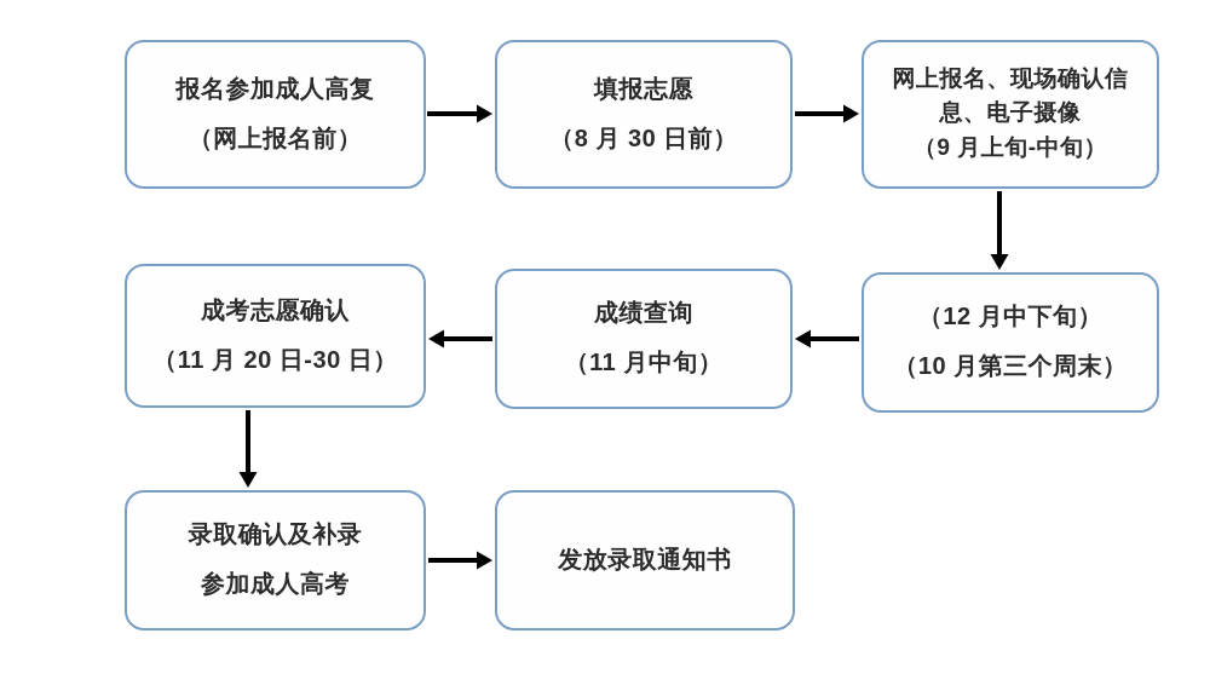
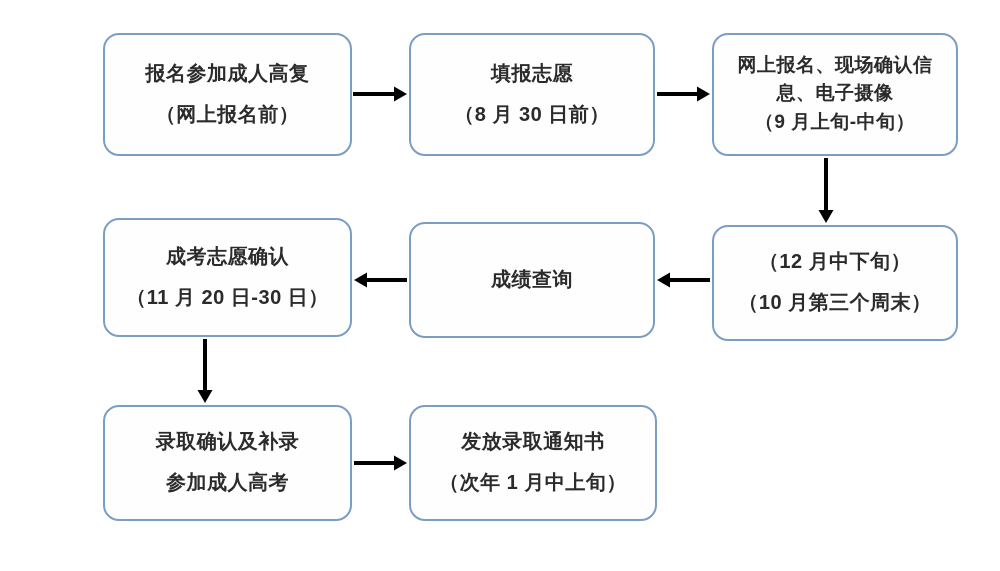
  报名参加成人高复
  （网上报名前）
  填报志愿
  （8 月 30 日前）
  网上报名、现场确认信
  息、电子摄像
  （9 月上旬-中旬）
  （12 月中下旬）
  （10 月第三个周末）
  成绩查询
- （11 月中旬）
  成考志愿确认
  （11 月 20 日-30 日）
  录取确认及补录
  参加成人高考
  发放录取通知书
+ （次年 1 月中上旬）
